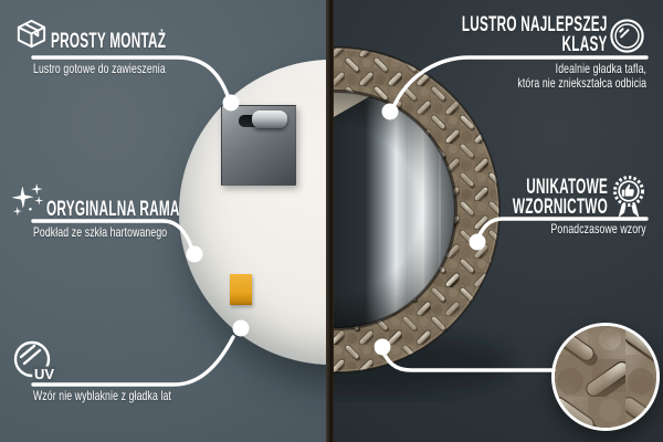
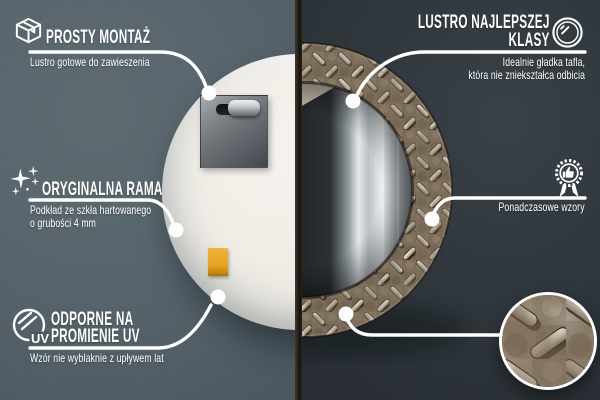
  PROSTY MONTAŻ
  Lustro gotowe do zawieszenia
  ORYGINALNA RAMA
  Podkład ze szkła hartowanego
+ o grubości 4 mm
  UV
+ ODPORNE NA
+ PROMIENIE UV
- Wzór nie wyblaknie z gładka lat
+ Wzór nie wyblaknie z upływem lat
  LUSTRO NAJLEPSZEJ
  KLASY
  Idealnie gładka tafla,
  która nie zniekształca odbicia
- UNIKATOWE
- WZORNICTWO
  Ponadczasowe wzory
